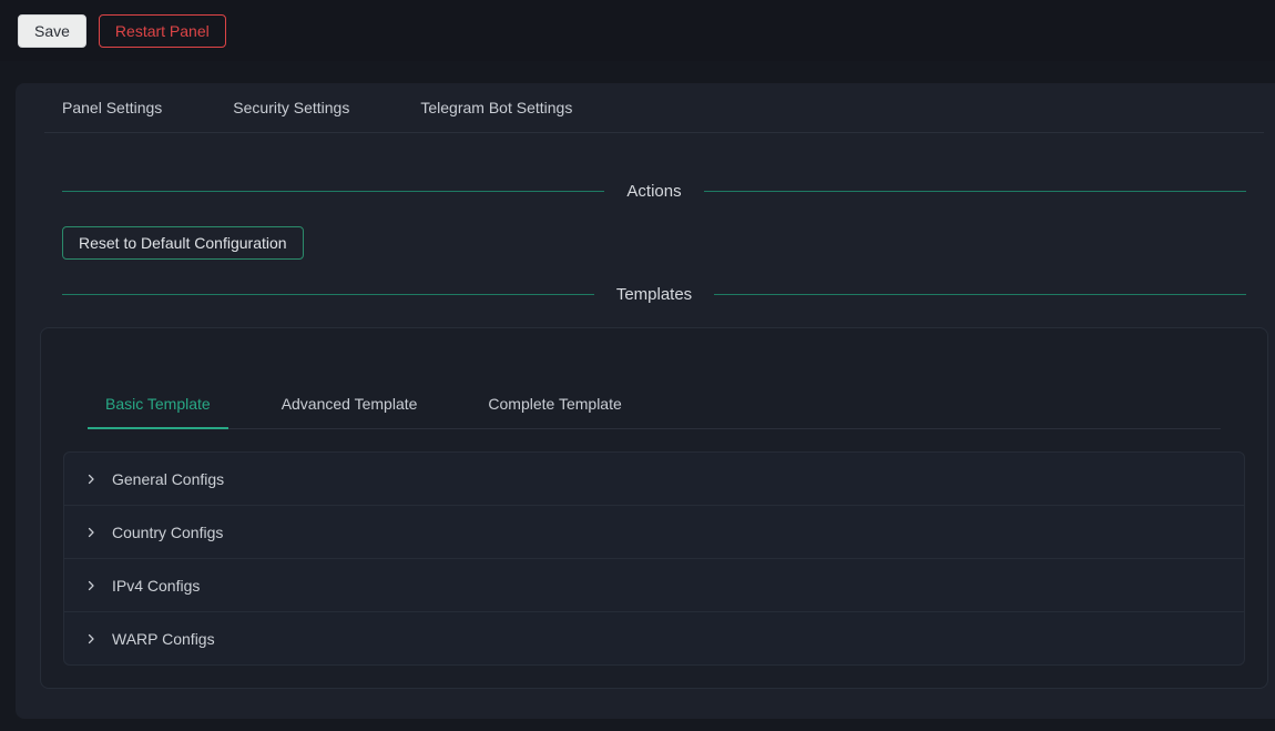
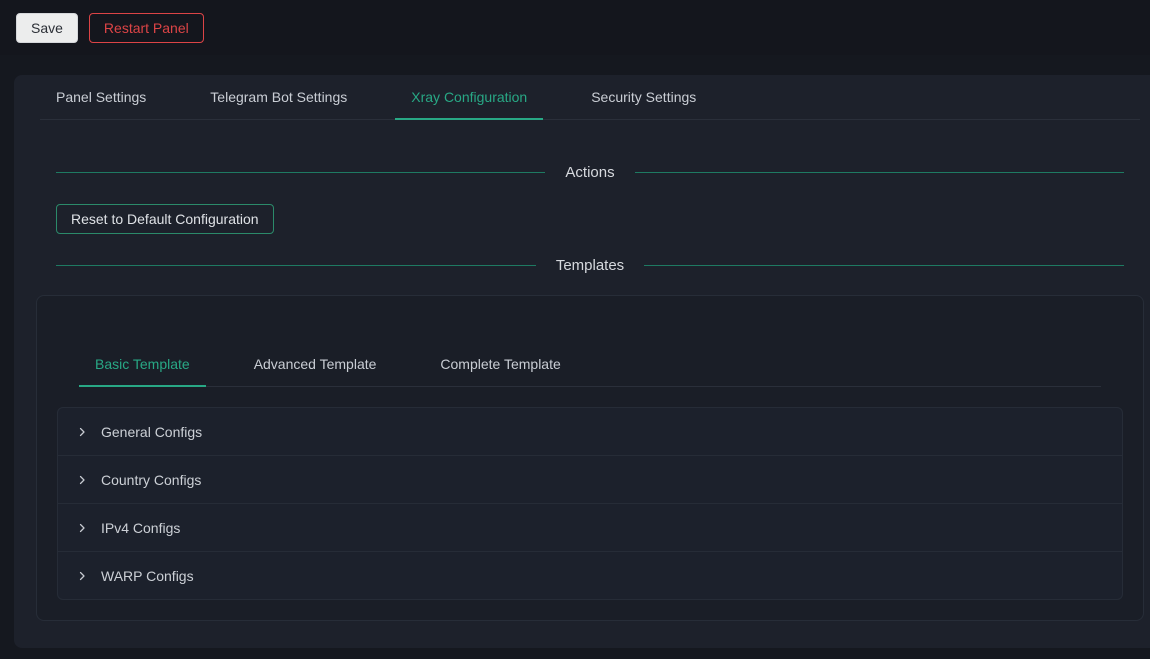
  Save
  Restart Panel
  Panel Settings
- Security Settings
+ Telegram Bot Settings
+ Xray Configuration
- Telegram Bot Settings
+ Security Settings
  Actions
  Reset to Default Configuration
  Templates
  Basic Template
  Advanced Template
  Complete Template
  General Configs
  Country Configs
  IPv4 Configs
  WARP Configs
